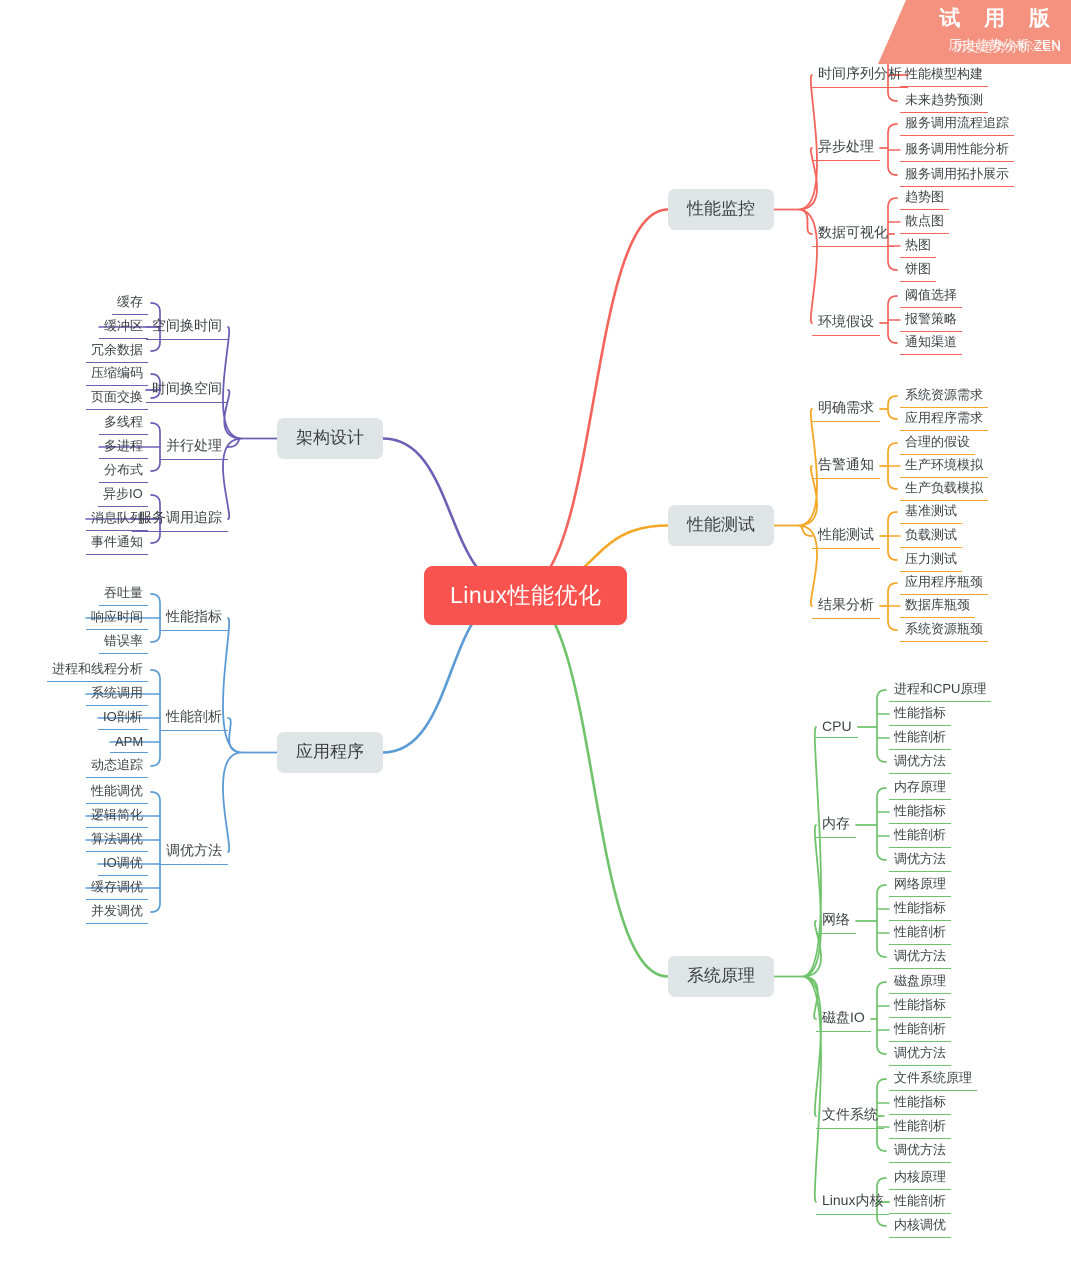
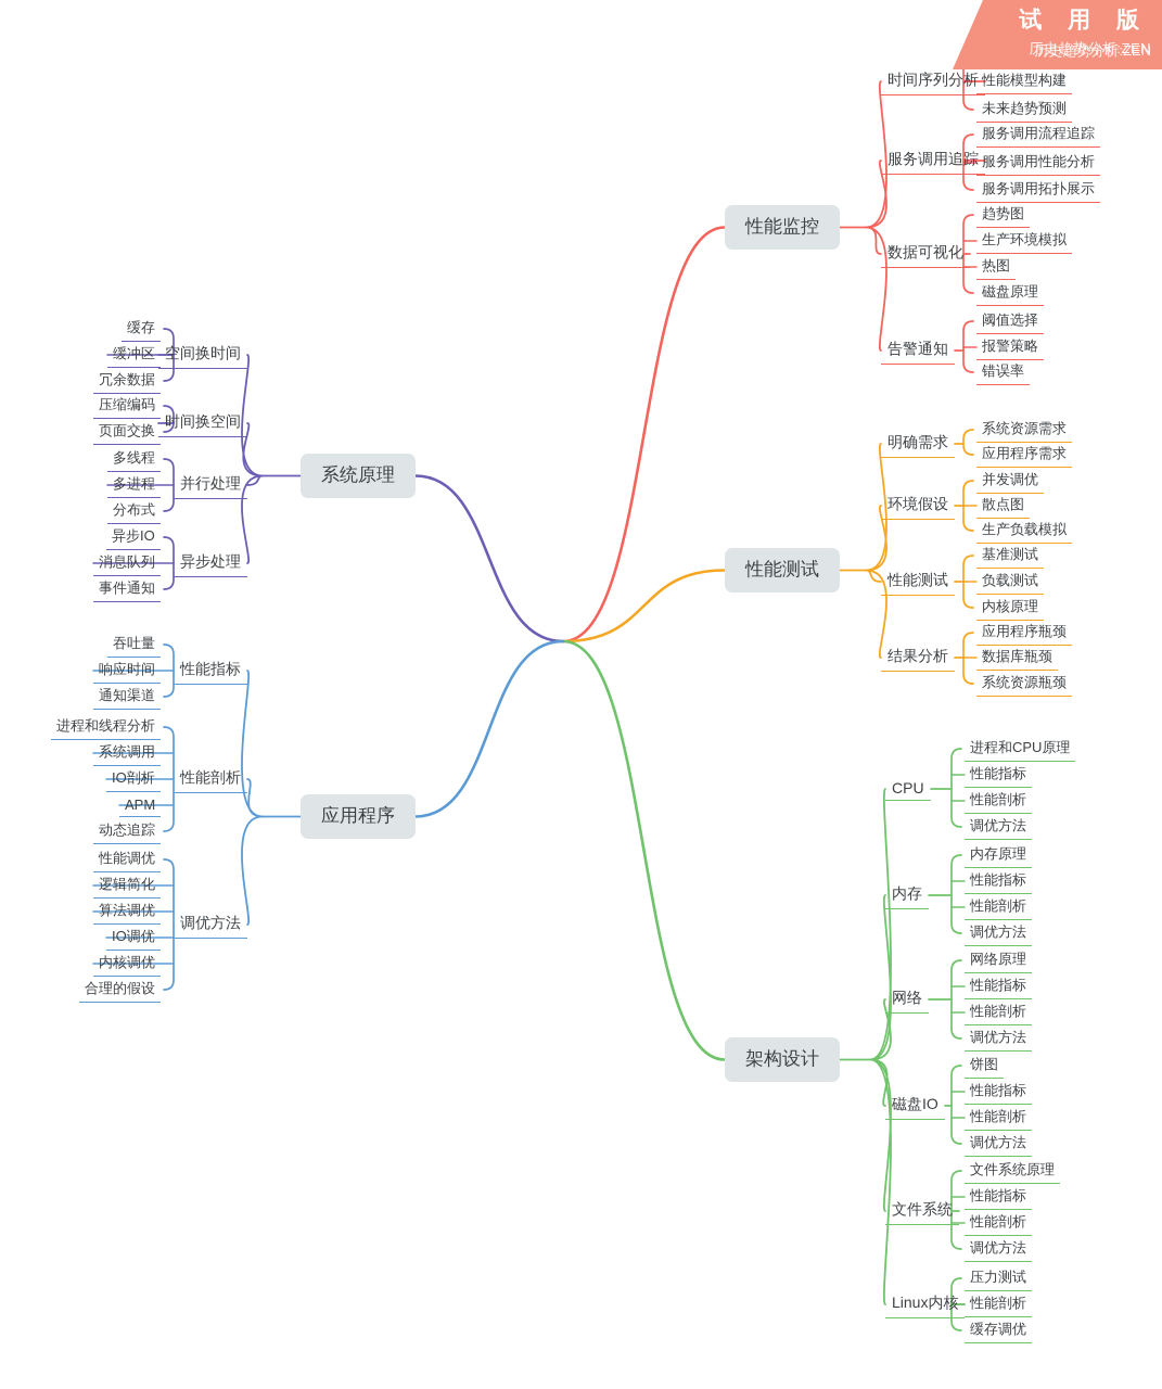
- Linux性能优化
  性能监控
  时间序列分析
  性能模型构建
  未来趋势预测
- 异步处理
+ 服务调用追踪
  服务调用流程追踪
  服务调用性能分析
  服务调用拓扑展示
  数据可视化
  趋势图
- 散点图
+ 生产环境模拟
  热图
- 饼图
+ 磁盘原理
- 环境假设
+ 告警通知
  阈值选择
  报警策略
- 通知渠道
+ 错误率
  性能测试
  明确需求
  系统资源需求
  应用程序需求
- 告警通知
+ 环境假设
- 合理的假设
+ 并发调优
- 生产环境模拟
+ 散点图
  生产负载模拟
  性能测试
  基准测试
  负载测试
- 压力测试
+ 内核原理
  结果分析
  应用程序瓶颈
  数据库瓶颈
  系统资源瓶颈
- 系统原理
+ 架构设计
  CPU
  进程和CPU原理
  性能指标
  性能剖析
  调优方法
  内存
  内存原理
  性能指标
  性能剖析
  调优方法
  网络
  网络原理
  性能指标
  性能剖析
  调优方法
  磁盘IO
- 磁盘原理
+ 饼图
  性能指标
  性能剖析
  调优方法
  文件系统
  文件系统原理
  性能指标
  性能剖析
  调优方法
  Linux内核
- 内核原理
+ 压力测试
  性能剖析
- 内核调优
+ 缓存调优
- 架构设计
+ 系统原理
  空间换时间
  缓存
  缓冲区
  冗余数据
  时间换空间
  压缩编码
  页面交换
  并行处理
  多线程
  多进程
  分布式
- 服务调用追踪
+ 异步处理
  异步IO
  消息队列
  事件通知
  应用程序
  性能指标
  吞吐量
  响应时间
- 错误率
+ 通知渠道
  性能剖析
  进程和线程分析
  系统调用
  IO剖析
  APM
  动态追踪
  调优方法
  性能调优
  逻辑简化
  算法调优
  IO调优
- 缓存调优
+ 内核调优
- 并发调优
+ 合理的假设
  试 用 版
  历史趋势分析:ZEN
  历史趋势分析:ZEN
